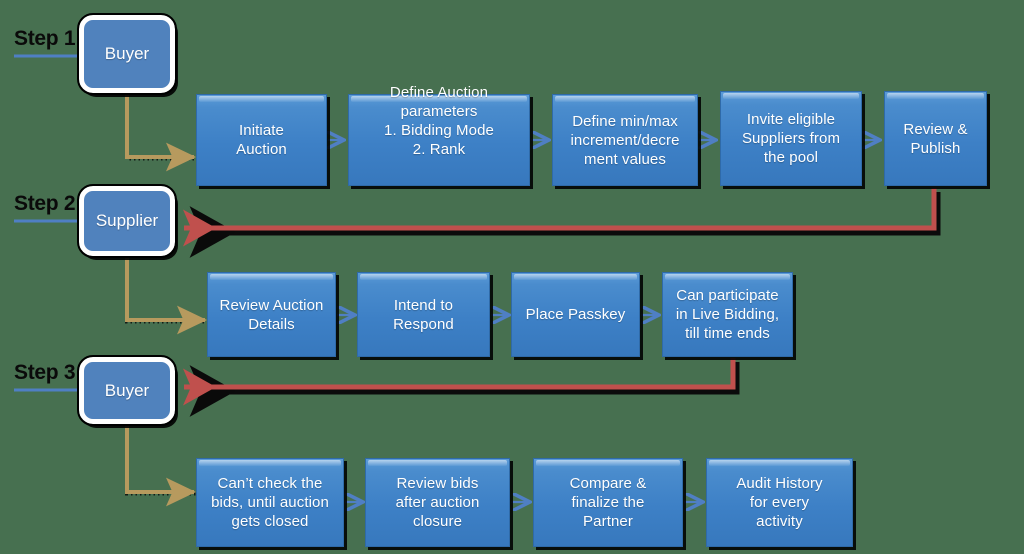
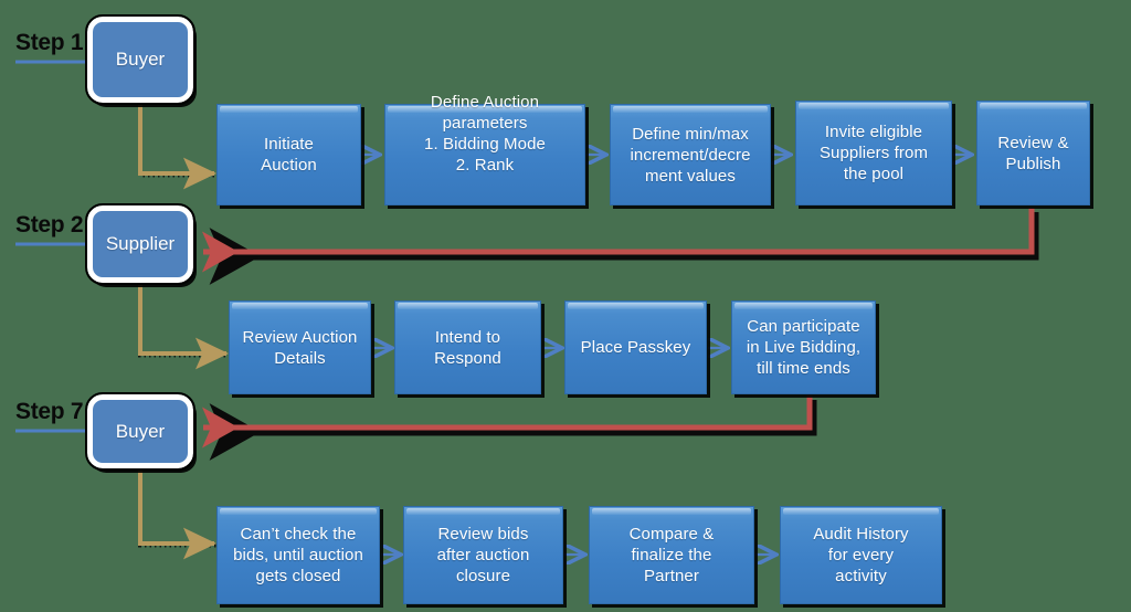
  Step 1
  Step 2
- Step 3
+ Step 7
  Buyer
  Supplier
  Buyer
  Initiate
  Auction
  Define Auction
  parameters
  1. Bidding Mode
  2. Rank
  Define min/max
  increment/decre
  ment values
  Invite eligible
  Suppliers from
  the pool
  Review &
  Publish
  Review Auction
  Details
  Intend to
  Respond
  Place Passkey
  Can participate
  in Live Bidding,
  till time ends
  Can’t check the
  bids, until auction
  gets closed
  Review bids
  after auction
  closure
  Compare &
  finalize the
  Partner
  Audit History
  for every
  activity
